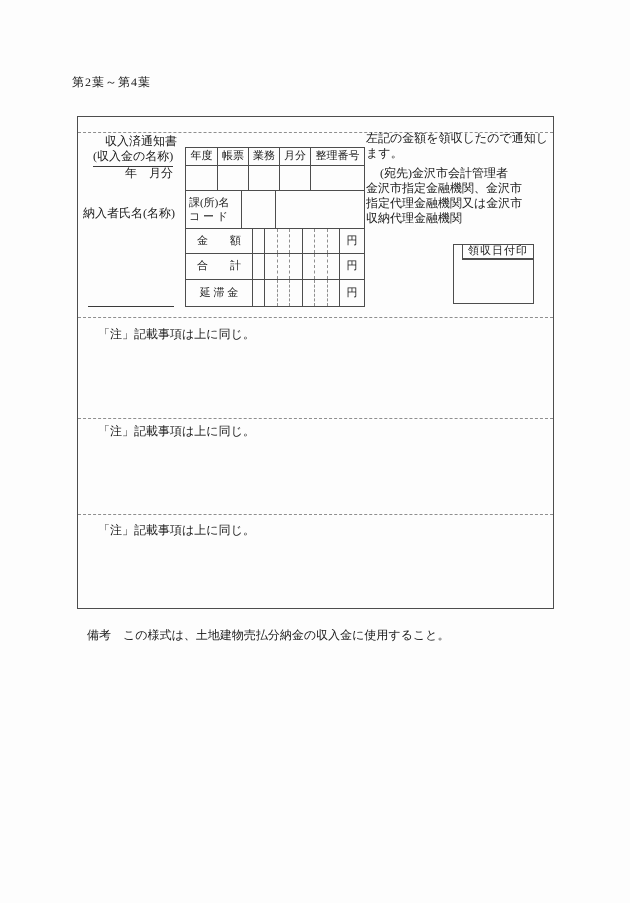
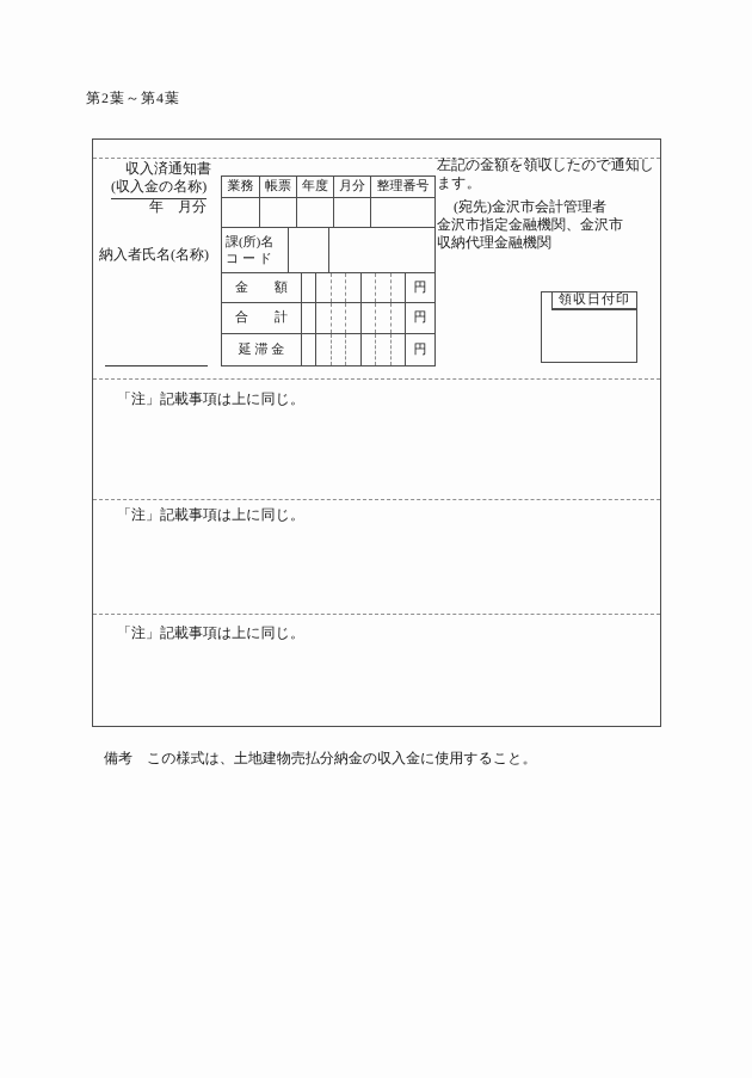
  第2葉～第4葉
  収入済通知書
  (収入金の名称)
  年 月分
  納入者氏名(名称)
- 年度
+ 業務
  帳票
- 業務
+ 年度
  月分
  整理番号
  課(所)名
  コ ー ド
  金 額
  円
  合 計
  円
  延 滞 金
  円
  左記の金額を領収したので通知し
  ます。
  (宛先)金沢市会計管理者
  金沢市指定金融機関、金沢市
- 指定代理金融機関又は金沢市
  収納代理金融機関
  領収日付印
  「注」記載事項は上に同じ。
  「注」記載事項は上に同じ。
  「注」記載事項は上に同じ。
  備考 この様式は、土地建物売払分納金の収入金に使用すること。
